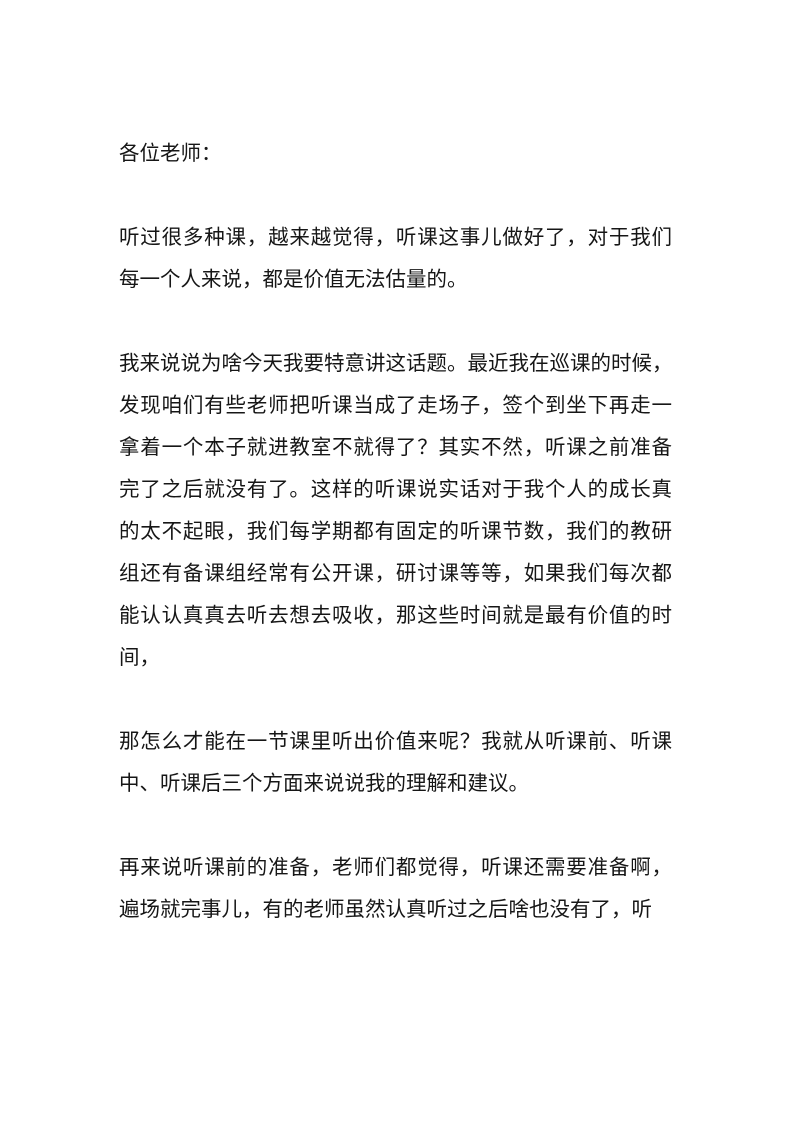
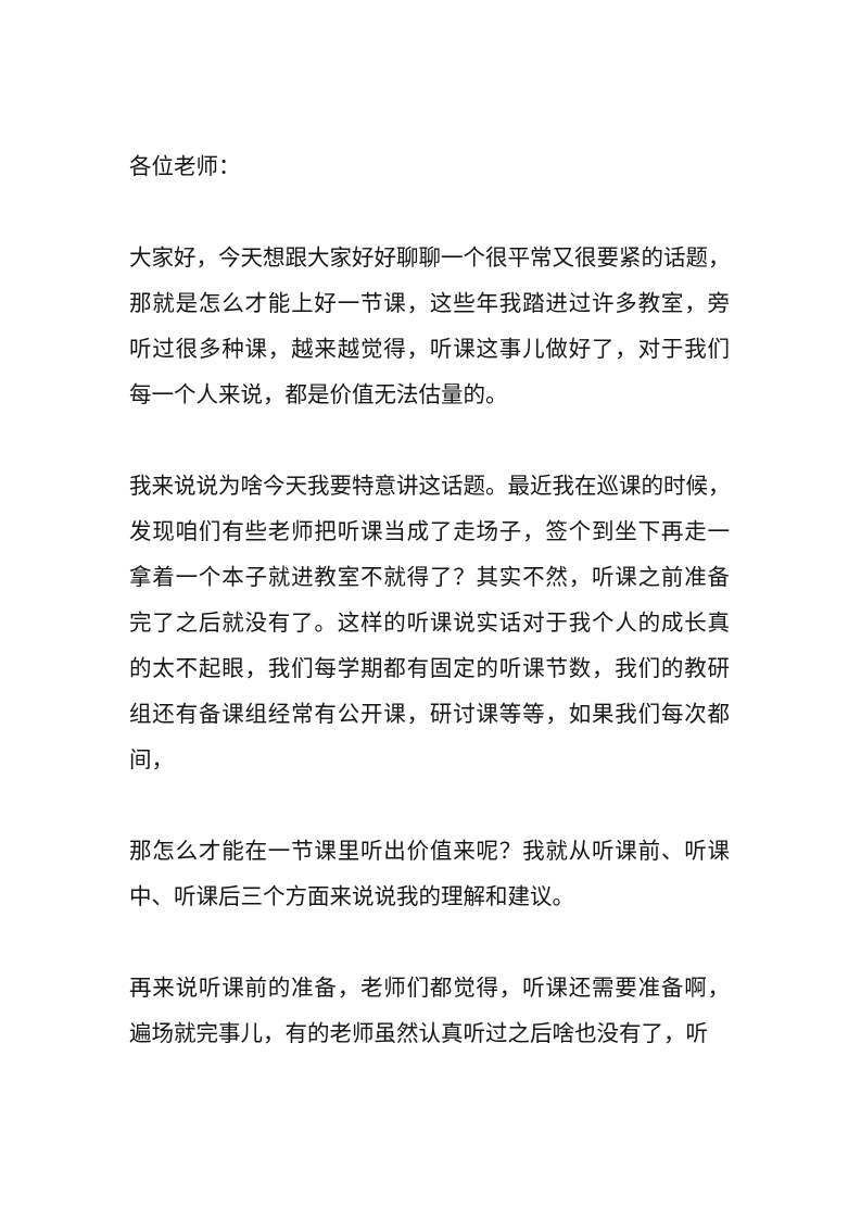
  各位老师：
+ 大家好，今天想跟大家好好聊聊一个很平常又很要紧的话题，
+ 那就是怎么才能上好一节课，这些年我踏进过许多教室，旁
  听过很多种课，越来越觉得，听课这事儿做好了，对于我们
  每一个人来说，都是价值无法估量的。
  我来说说为啥今天我要特意讲这话题。最近我在巡课的时候，
  发现咱们有些老师把听课当成了走场子，签个到坐下再走一
  拿着一个本子就进教室不就得了？其实不然，听课之前准备
  完了之后就没有了。这样的听课说实话对于我个人的成长真
  的太不起眼，我们每学期都有固定的听课节数，我们的教研
  组还有备课组经常有公开课，研讨课等等，如果我们每次都
- 能认认真真去听去想去吸收，那这些时间就是最有价值的时
  间，
  那怎么才能在一节课里听出价值来呢？我就从听课前、听课
  中、听课后三个方面来说说我的理解和建议。
  再来说听课前的准备，老师们都觉得，听课还需要准备啊，
  遍场就完事儿，有的老师虽然认真听过之后啥也没有了，听
